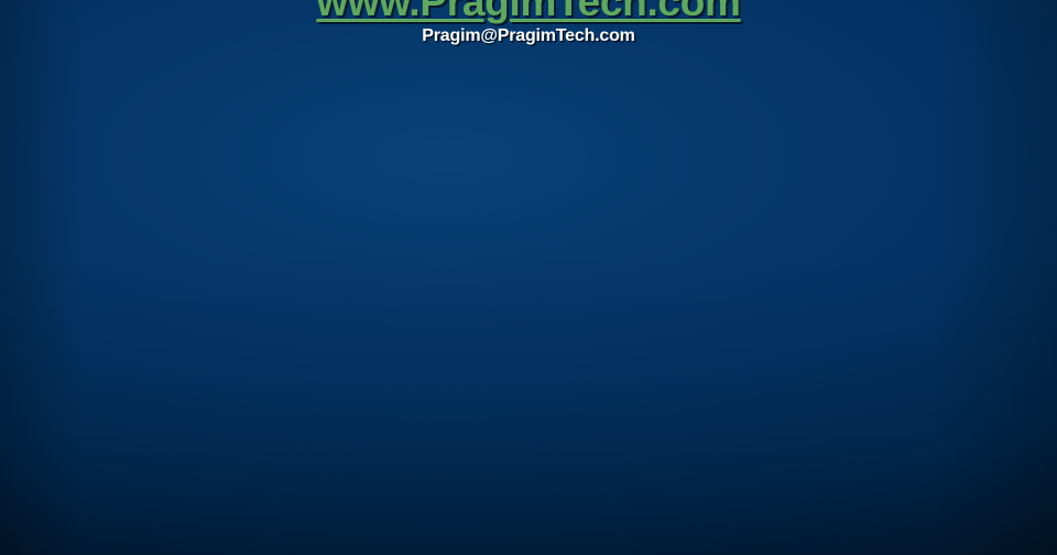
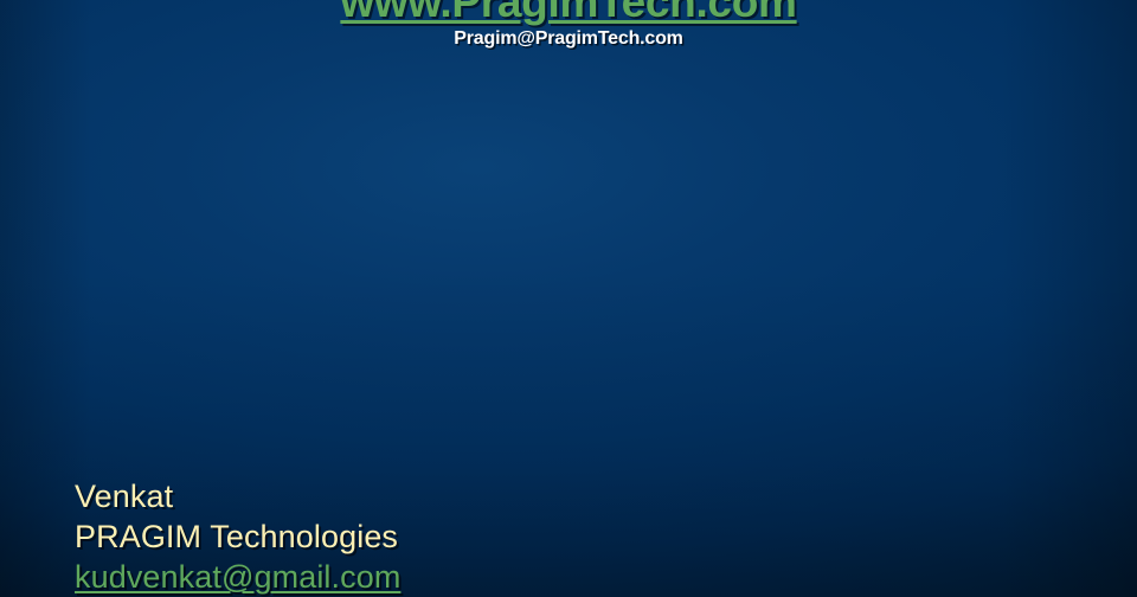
  www.PragimTech.com
  Pragim@PragimTech.com
+ Venkat
+ PRAGIM Technologies
+ kudvenkat@gmail.com
